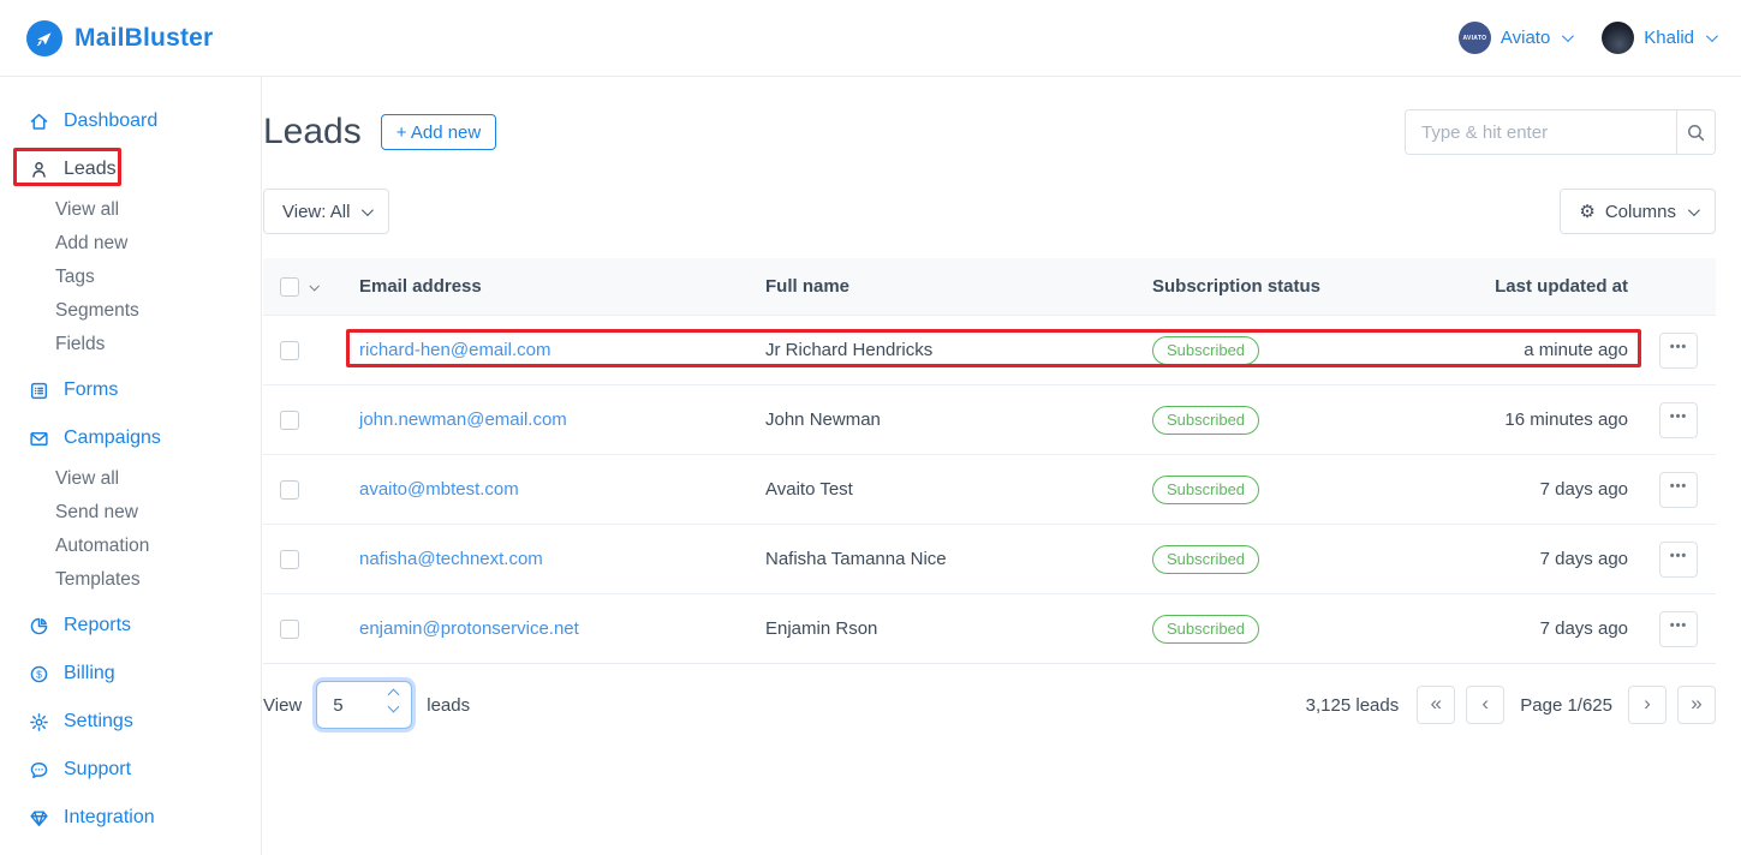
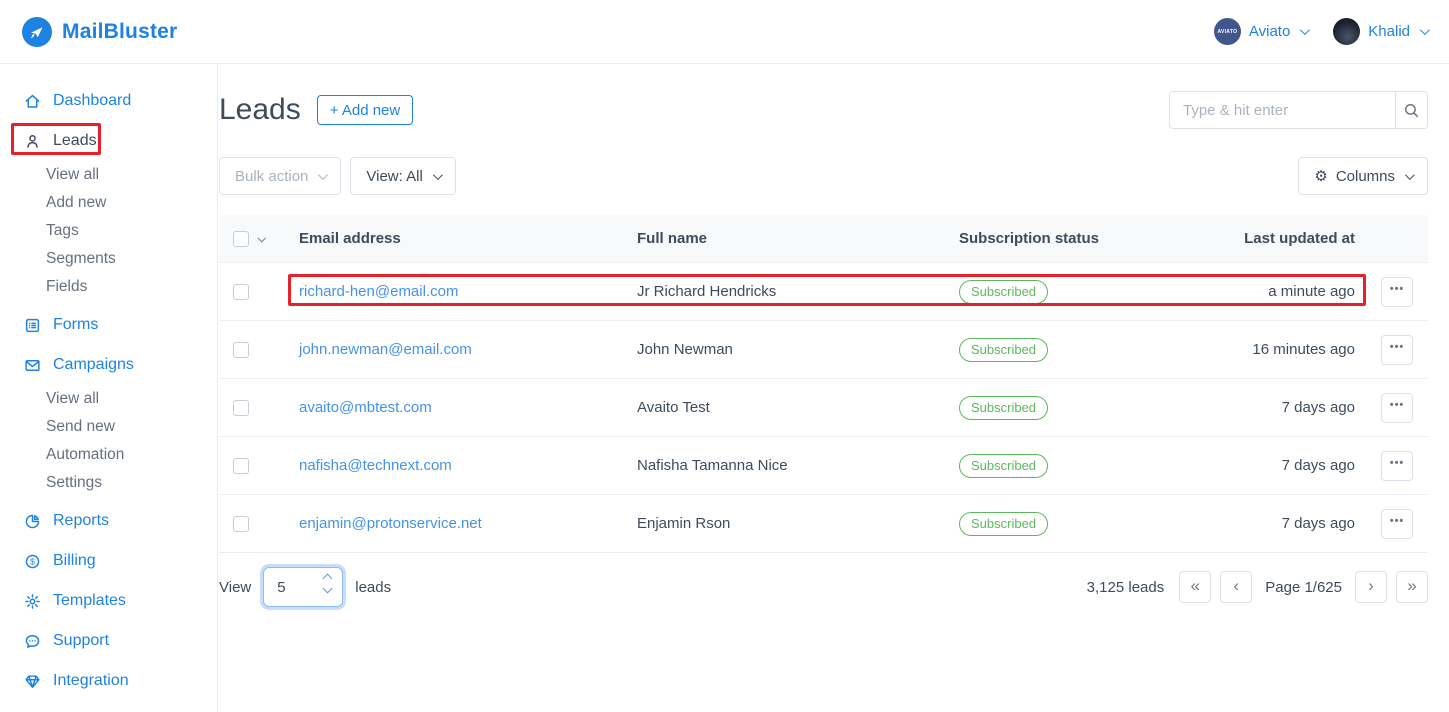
  MailBluster
  Aviato
  Khalid
  Dashboard
  Leads
  View all
  Add new
  Tags
  Segments
  Fields
  Forms
  Campaigns
  View all
  Send new
  Automation
- Templates
+ Settings
  Reports
  $
  Billing
- Settings
+ Templates
  Support
  Integration
  Leads
  + Add new
  Type & hit enter
+ Bulk action
  View: All
  ⚙
  Columns
  Email address
  Full name
  Subscription status
  Last updated at
  richard-hen@email.com
  Jr Richard Hendricks
  Subscribed
  a minute ago
  •••
  john.newman@email.com
  John Newman
  Subscribed
  16 minutes ago
  •••
  avaito@mbtest.com
  Avaito Test
  Subscribed
  7 days ago
  •••
  nafisha@technext.com
  Nafisha Tamanna Nice
  Subscribed
  7 days ago
  •••
  enjamin@protonservice.net
  Enjamin Rson
  Subscribed
  7 days ago
  •••
  View
  5
  leads
  3,125 leads
  «
  ‹
  Page 1/625
  ›
  »
